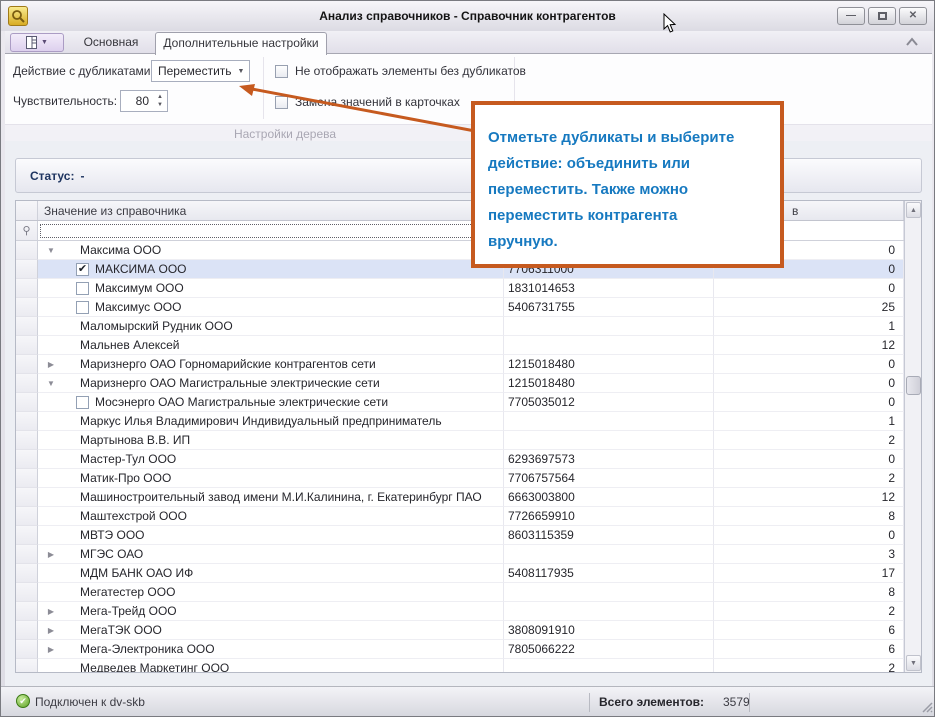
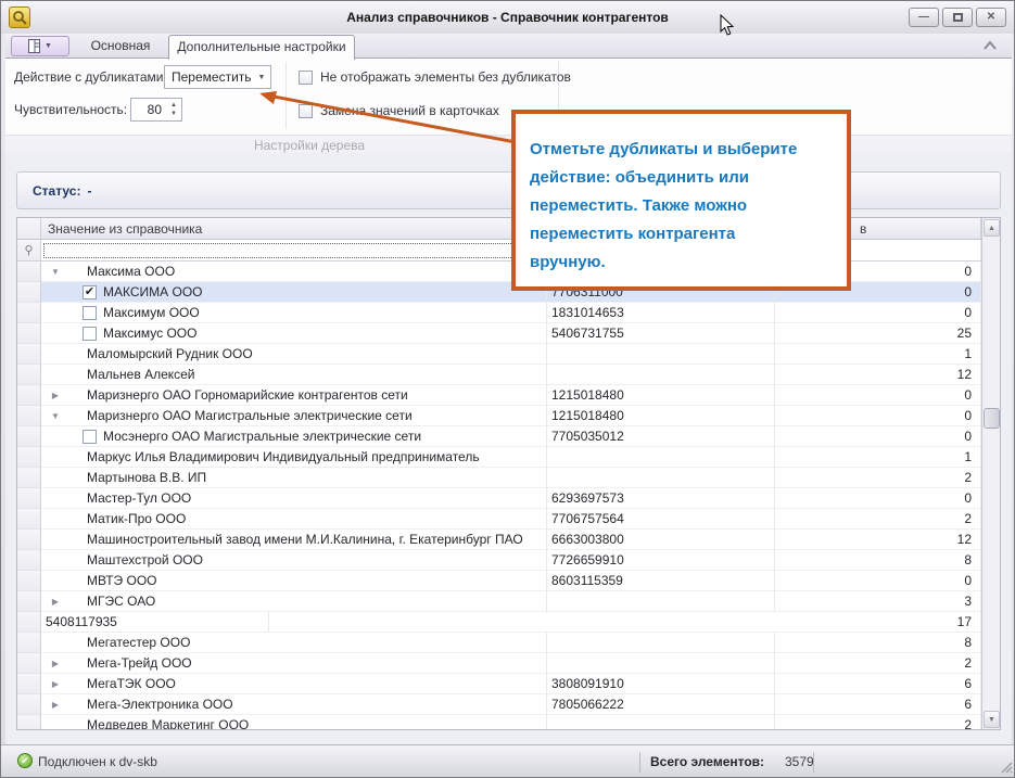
  Анализ справочников - Справочник контрагентов
  —
  ✕
  Основная
  Дополнительные настройки
  Действие с дубликатами
  Переместить
  Чувствительность:
  80
  Не отображать элементы без дубликатов
  Заа значений в карточках
  Настройки дерева
  Статус:
  -
  Значение из справочника
  в
  ⚲
  ▼
  Максима ООО
  0
  ✔
  МАКСИМА ООО
  7706311000
  0
  Максимум ООО
  1831014653
  0
  Максимус ООО
  5406731755
  25
  Маломырский Рудник ООО
  1
  Мальнев Алексей
  12
  ▶
  Маризнерго ОАО Горномарийские контрагентов сети
  1215018480
  0
  ▼
  Маризнерго ОАО Магистральные электрические сети
  1215018480
  0
  Мосэнерго ОАО Магистральные электрические сети
  7705035012
  0
  Маркус Илья Владимирович Индивидуальный предприниматель
  1
  Мартынова В.В. ИП
  2
  Мастер-Тул ООО
  6293697573
  0
  Матик-Про ООО
  7706757564
  2
  Машиностроительный завод имени М.И.Калинина, г. Екатеринбург ПАО
  6663003800
  12
  Маштехстрой ООО
  7726659910
  8
  МВТЭ ООО
  8603115359
  0
  ▶
  МГЭС ОАО
  3
- МДМ БАНК ОАО ИФ
  5408117935
  17
  Мегатестер ООО
  8
  ▶
  Мега-Трейд ООО
  2
  ▶
  МегаТЭК ООО
  3808091910
  6
  ▶
  Мега-Электроника ООО
  7805066222
  6
  Медведев Маркетинг ООО
  2
  ✔
  Подключен к dv-skb
  Всего элементов:
  3579
  Отметьте дубликаты и выберите
  действие: объединить или
  переместить. Также можно
  переместить контрагента
  вручную.
